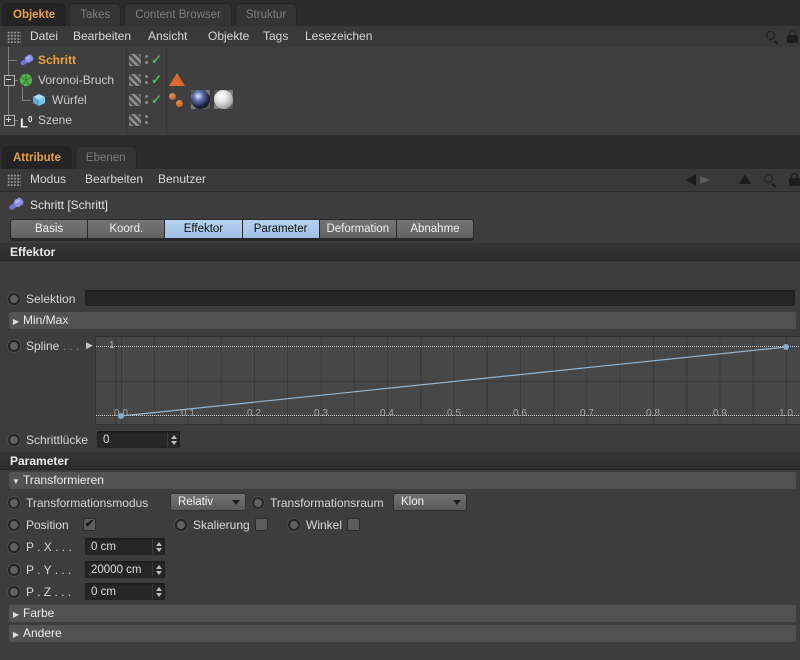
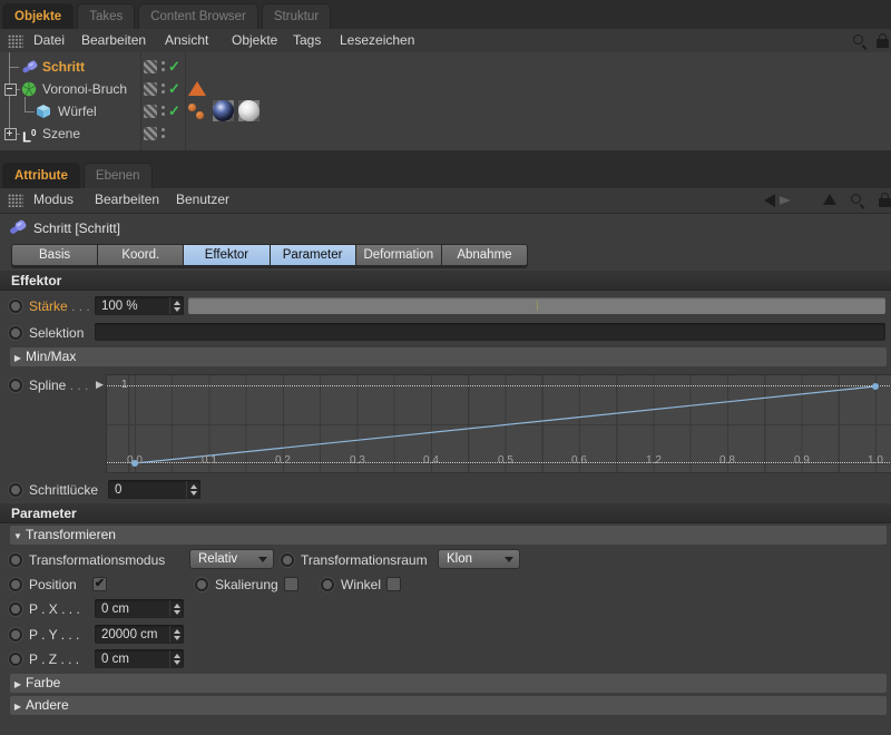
  Objekte
  Takes
  Content Browser
  Struktur
  Datei
  Bearbeiten
  Ansicht
  Objekte
  Tags
  Lesezeichen
  Schritt
  ✓
  Voronoi-Bruch
  ✓
  Würfel
  ✓
  L0
  Szene
  Attribute
  Ebenen
  Modus
  Bearbeiten
  Benutzer
  Schritt [Schritt]
  Basis
  Koord.
  Effektor
  Parameter
  Deformation
  Abnahme
  Effektor
+ Stärke . . .
+ 100 %
  Selektion
  ▶ Min/Max
  Spline . . .
  ▶
  1
  0.0
  0.1
  0.2
  0.3
  0.4
  0.5
  0.6
- 0.7
+ 1.2
  0.8
  0.9
  1.0
  Schrittlücke
  0
  Parameter
  ▼ Transformieren
  Transformationsmodus
  Relativ
  Transformationsraum
  Klon
  Position
  ✔
  Skalierung
  Winkel
  P . X . . .
  0 cm
  P . Y . . .
  20000 cm
  P . Z . . .
  0 cm
  ▶ Farbe
  ▶ Andere
